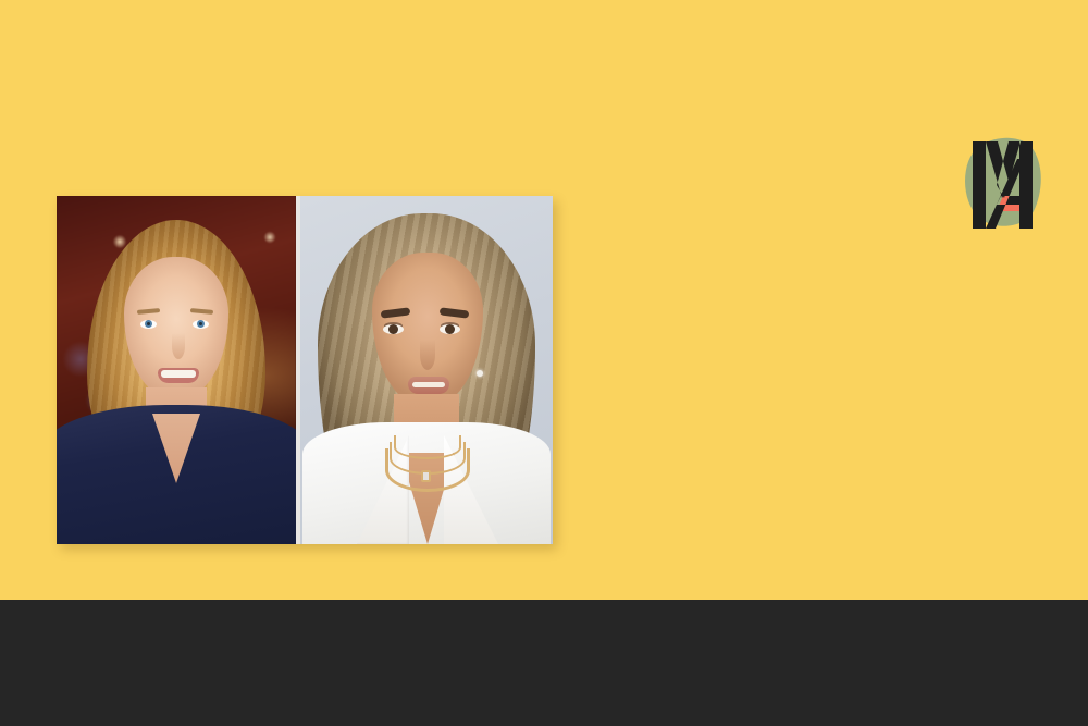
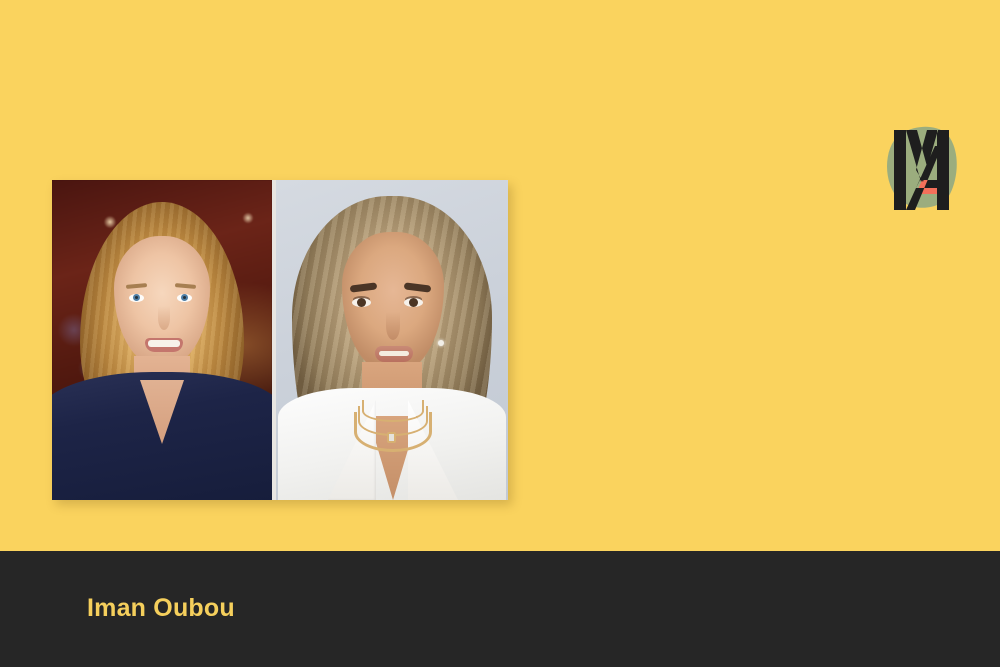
+ Iman Oubou
